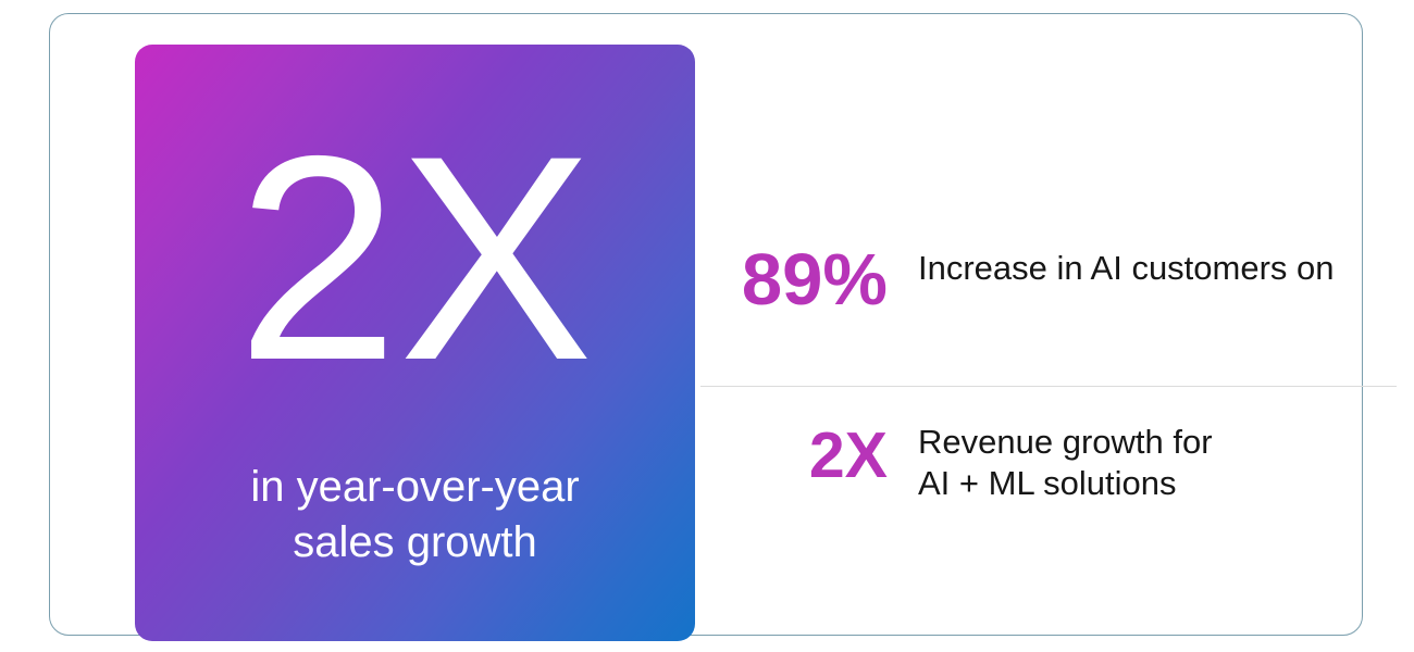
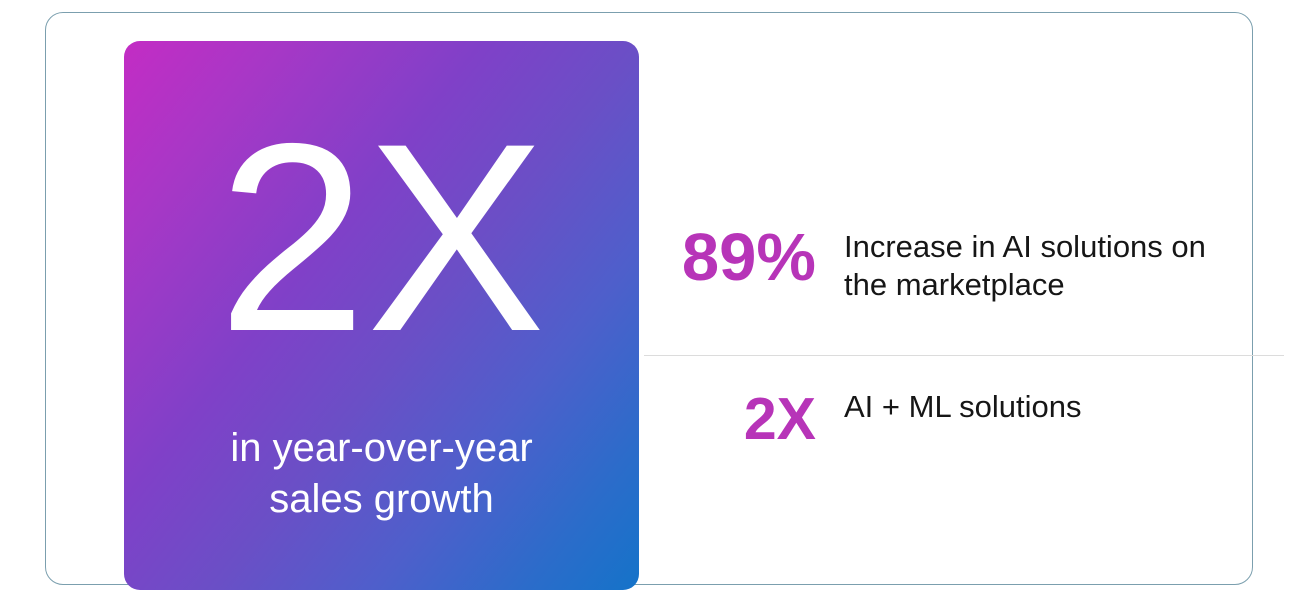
  2X
  in year-over-year
  sales growth
  89%
- Increase in AI customers on
+ Increase in AI solutions on
+ the marketplace
  2X
- Revenue growth for
  AI + ML solutions
